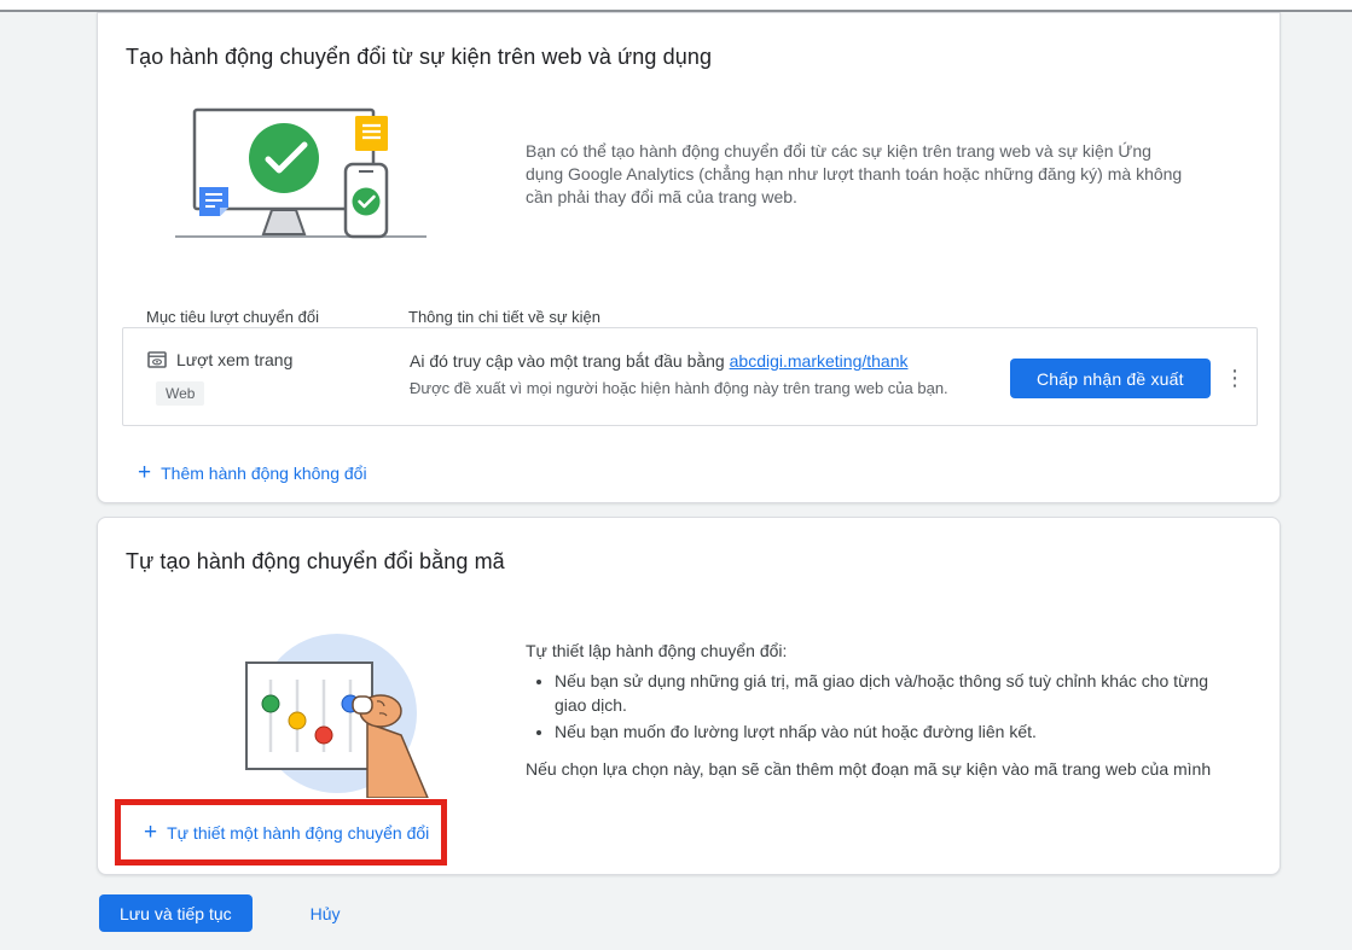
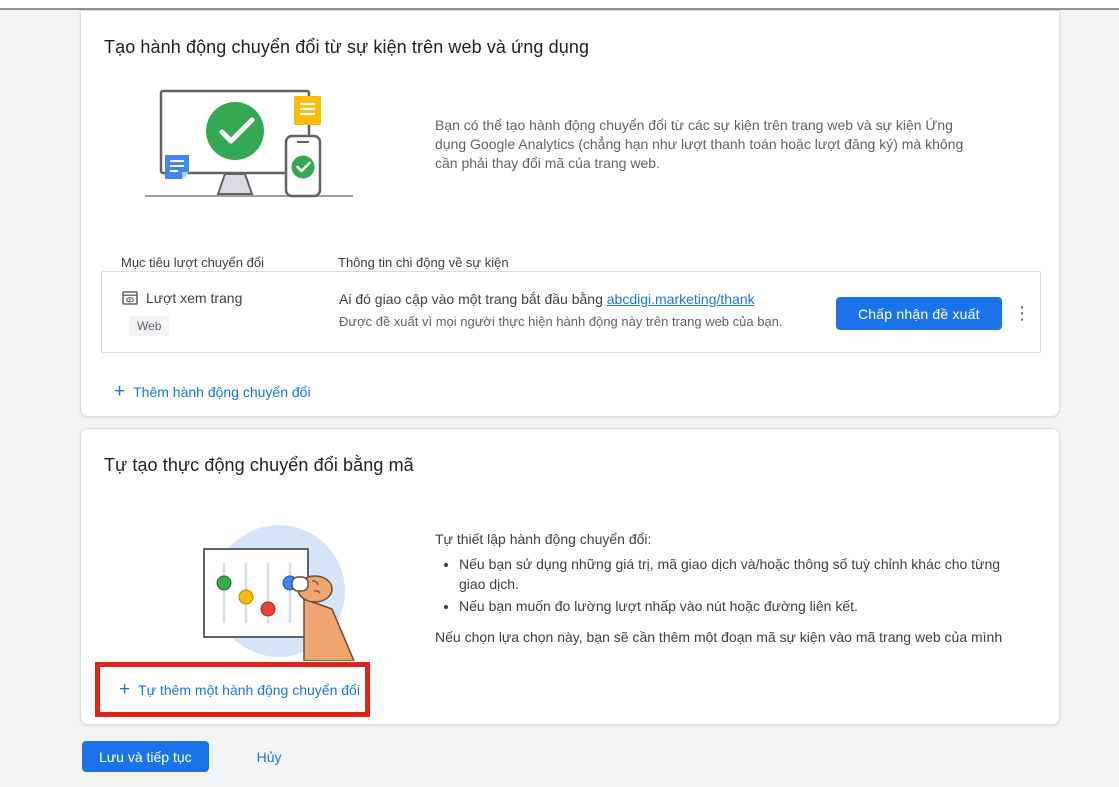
  Tạo hành động chuyển đổi từ sự kiện trên web và ứng dụng
- Bạn có thể tạo hành động chuyển đổi từ các sự kiện trên trang web và sự kiện Ứng dụng Google Analytics (chẳng hạn như lượt thanh toán hoặc những đăng ký) mà không cần phải thay đổi mã của trang web.
+ Bạn có thể tạo hành động chuyển đổi từ các sự kiện trên trang web và sự kiện Ứng dụng Google Analytics (chẳng hạn như lượt thanh toán hoặc lượt đăng ký) mà không cần phải thay đổi mã của trang web.
  Mục tiêu lượt chuyển đổi
- Thông tin chi tiết về sự kiện
+ Thông tin chi động về sự kiện
  Lượt xem trang
  Web
- Ai đó truy cập vào một trang bắt đầu bằng abcdigi.marketing/thank
+ Ai đó giao cập vào một trang bắt đầu bằng abcdigi.marketing/thank
- Được đề xuất vì mọi người hoặc hiện hành động này trên trang web của bạn.
+ Được đề xuất vì mọi người thực hiện hành động này trên trang web của bạn.
  Chấp nhận đề xuất
  ⋮
  +
- Thêm hành động không đổi
+ Thêm hành động chuyển đổi
- Tự tạo hành động chuyển đổi bằng mã
+ Tự tạo thực động chuyển đổi bằng mã
  Tự thiết lập hành động chuyển đổi:
  Nếu bạn sử dụng những giá trị, mã giao dịch và/hoặc thông số tuỳ chỉnh khác cho từng giao dịch.
  Nếu bạn muốn đo lường lượt nhấp vào nút hoặc đường liên kết.
  Nếu chọn lựa chọn này, bạn sẽ cần thêm một đoạn mã sự kiện vào mã trang web của mình
  +
- Tự thiết một hành động chuyển đổi
+ Tự thêm một hành động chuyển đổi
  Lưu và tiếp tục
  Hủy
